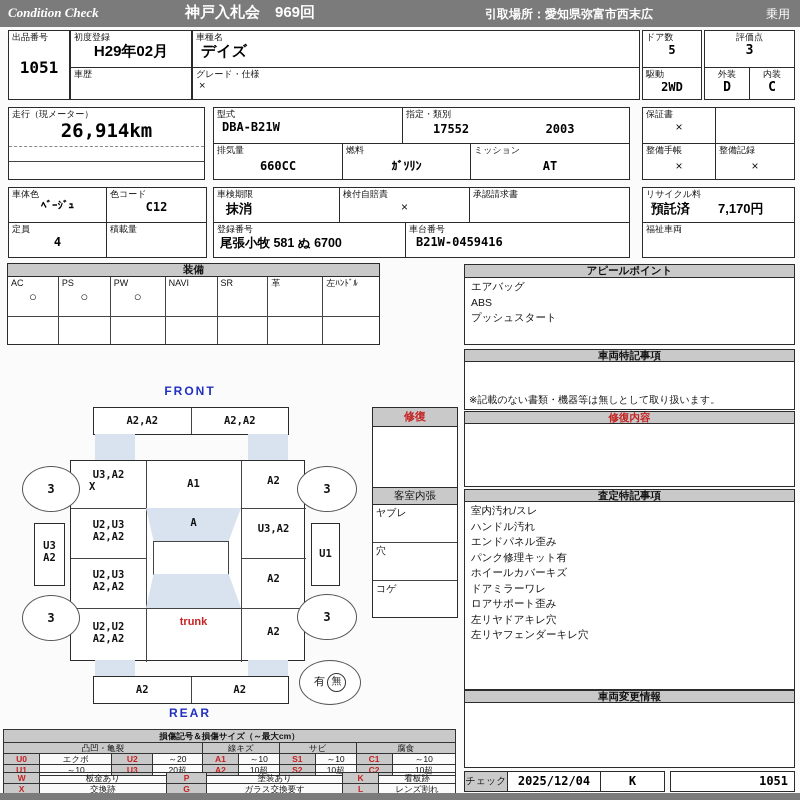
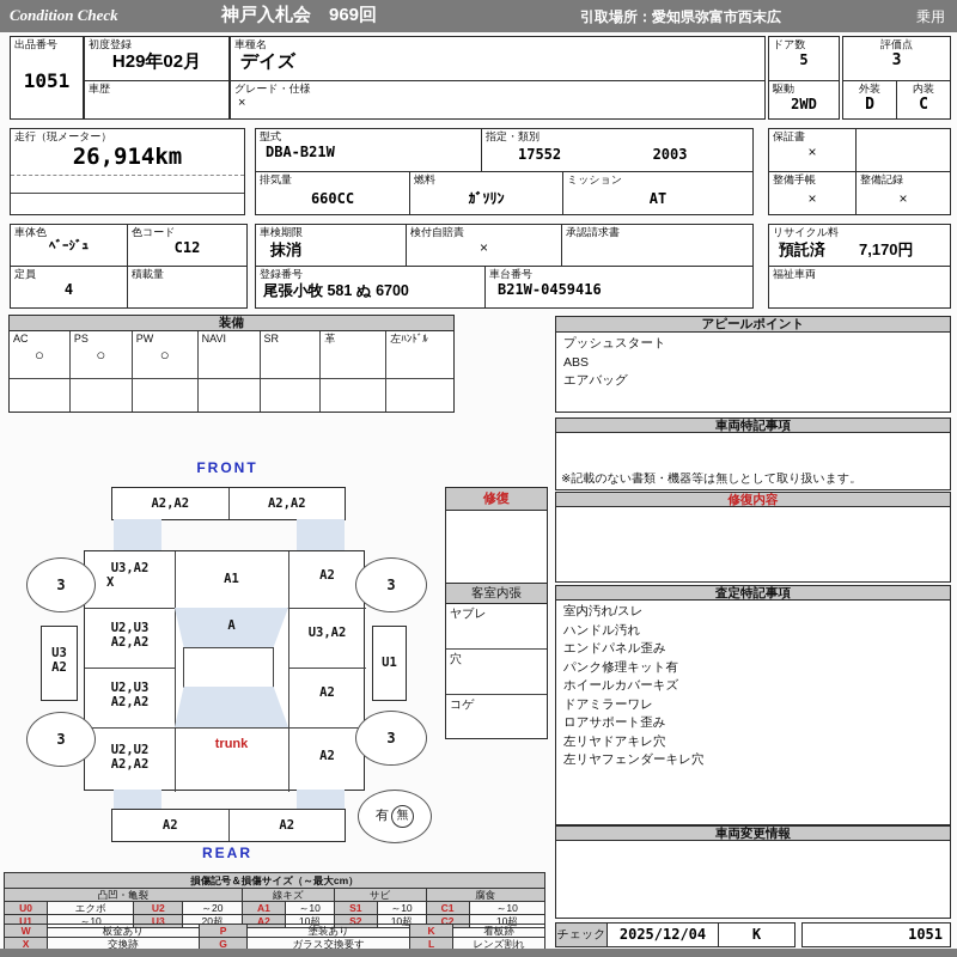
  Condition Check
  神戸入札会 969回
  引取場所：愛知県弥富市西末広
  乗用
  出品番号
  1051
  初度登録
  H29年02月
  車歴
  車種名
  デイズ
  グレード・仕様
  ×
  ドア数
  5
  駆動
  2WD
  評価点
  3
  外装
  D
  内装
  C
  走行（現メーター）
  26,914km
  型式
  DBA-B21W
  指定・類別
  17552 2003
  排気量
  660CC
  燃料
  ｶﾞｿﾘﾝ
  ミッション
  AT
  保証書
  ×
  整備手帳
  ×
  整備記録
  ×
  車体色
  ﾍﾞｰｼﾞｭ
  色コード
  C12
  定員
  4
  積載量
  車検期限
  抹消
  検付自賠責
  ×
  承認請求書
  登録番号
  尾張小牧 581 ぬ 6700
  車台番号
  B21W-0459416
  リサイクル料
  預託済
  7,170円
  福祉車両
  装備
  AC
  ○
  PS
  ○
  PW
  ○
  NAVI
  SR
  革
  左ﾊﾝﾄﾞﾙ
  アピールポイント
- エアバッグ
+ プッシュスタート
  ABS
- プッシュスタート
+ エアバッグ
  車両特記事項
  ※記載のない書類・機器等は無しとして取り扱います。
  修復内容
  査定特記事項
  室内汚れ/スレ
  ハンドル汚れ
  エンドパネル歪み
  パンク修理キット有
  ホイールカバーキズ
  ドアミラーワレ
  ロアサポート歪み
  左リヤドアキレ穴
  左リヤフェンダーキレ穴
  車両変更情報
  チェック
  2025/12/04
  K
  1051
  FRONT
  A2,A2
  A2,A2
  U3,A2
  X
  U2,U3
  A2,A2
  U2,U3
  A2,A2
  U2,U2
  A2,A2
  A2
  U3,A2
  A2
  A2
  A1
  A
  trunk
  3
  3
  3
  3
  U3
  A2
  U1
  A2
  A2
  REAR
  有
  無
  修復
  客室内張
  ヤブレ
  穴
  コゲ
  損傷記号＆損傷サイズ（～最大cm）
  凸凹・亀裂	線キズ	サビ	腐食
  U0	エクボ	U2	～20	A1	～10	S1	～10	C1	～10
  U1	～10	U3	20超	A2	10超	S2	10超	C2	10超
  W	板金あり	P	塗装あり	K	看板跡
  X	交換跡	G	ガラス交換要す	L	レンズ割れ
